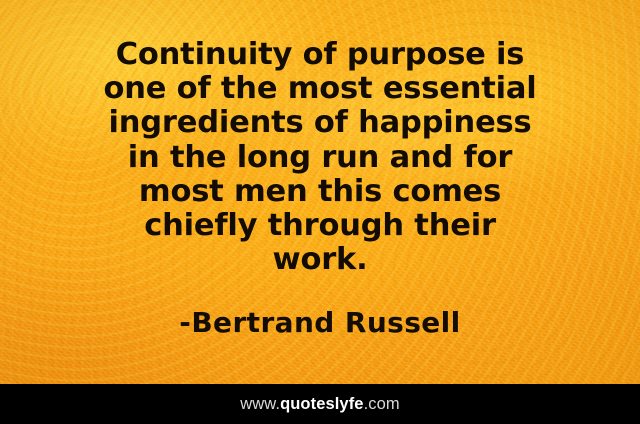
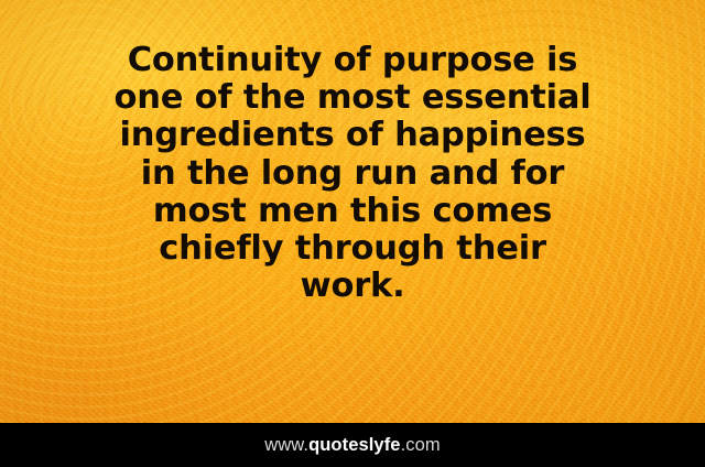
  Continuity of purpose is
  one of the most essential
  ingredients of happiness
  in the long run and for
  most men this comes
  chiefly through their
  work.
- -Bertrand Russell
  www.quoteslyfe.com
